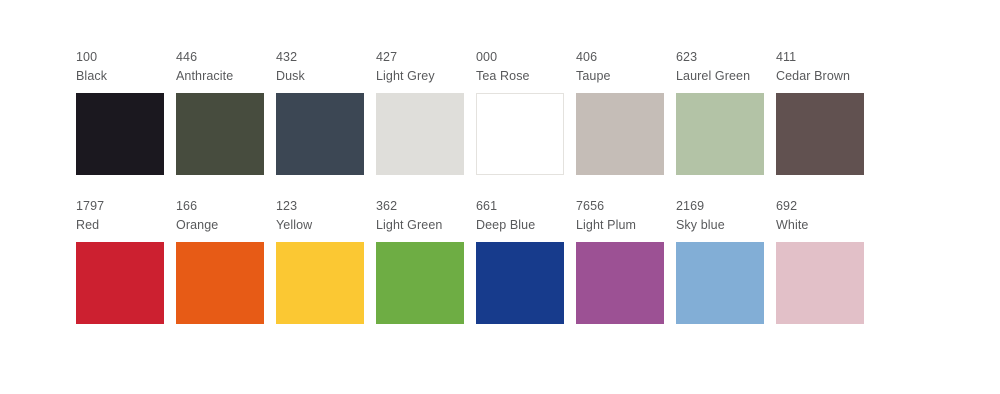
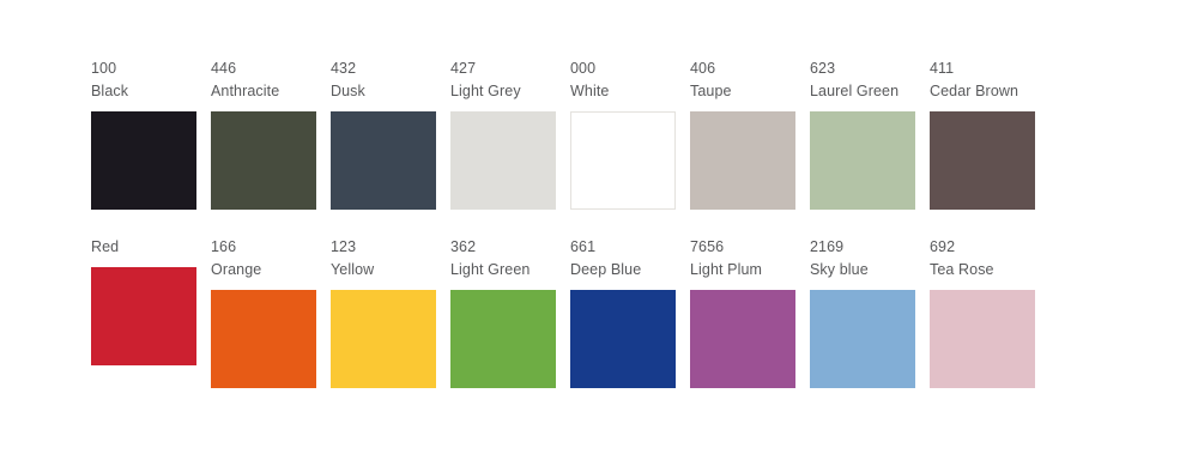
  100
  Black
  446
  Anthracite
  432
  Dusk
  427
  Light Grey
  000
- Tea Rose
+ White
  406
  Taupe
  623
  Laurel Green
  411
  Cedar Brown
- 1797
  Red
  166
  Orange
  123
  Yellow
  362
  Light Green
  661
  Deep Blue
  7656
  Light Plum
  2169
  Sky blue
  692
- White
+ Tea Rose
